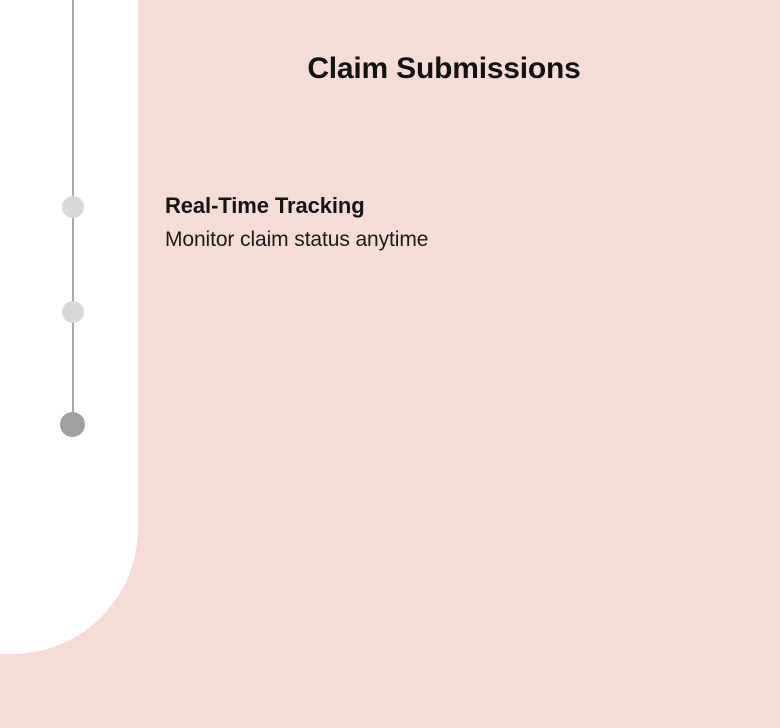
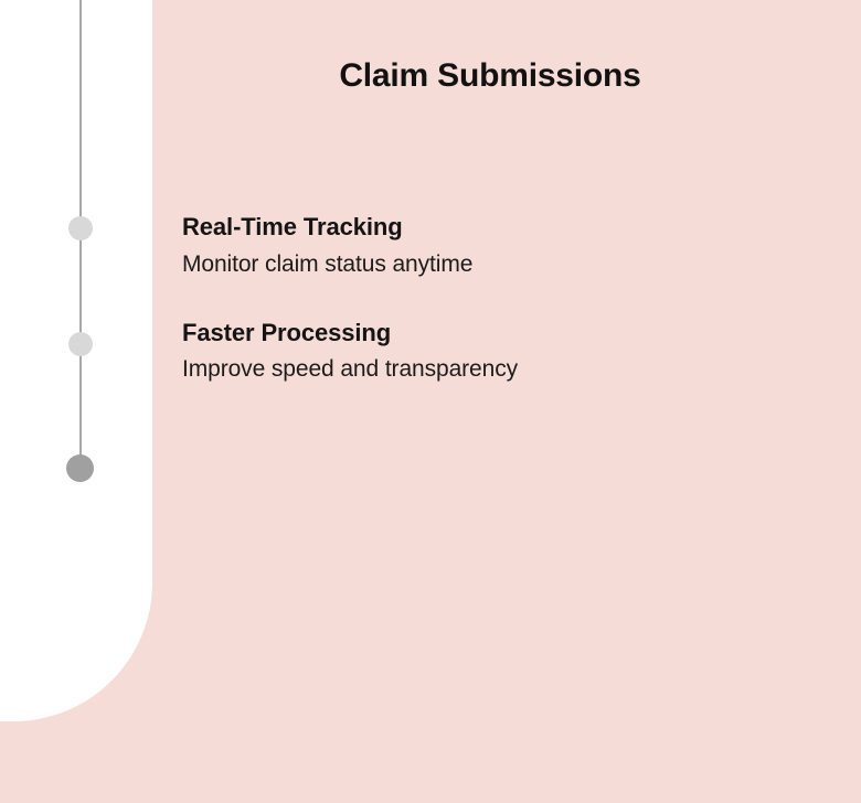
  Claim Submissions
  Real-Time Tracking
  Monitor claim status anytime
+ Faster Processing
+ Improve speed and transparency
